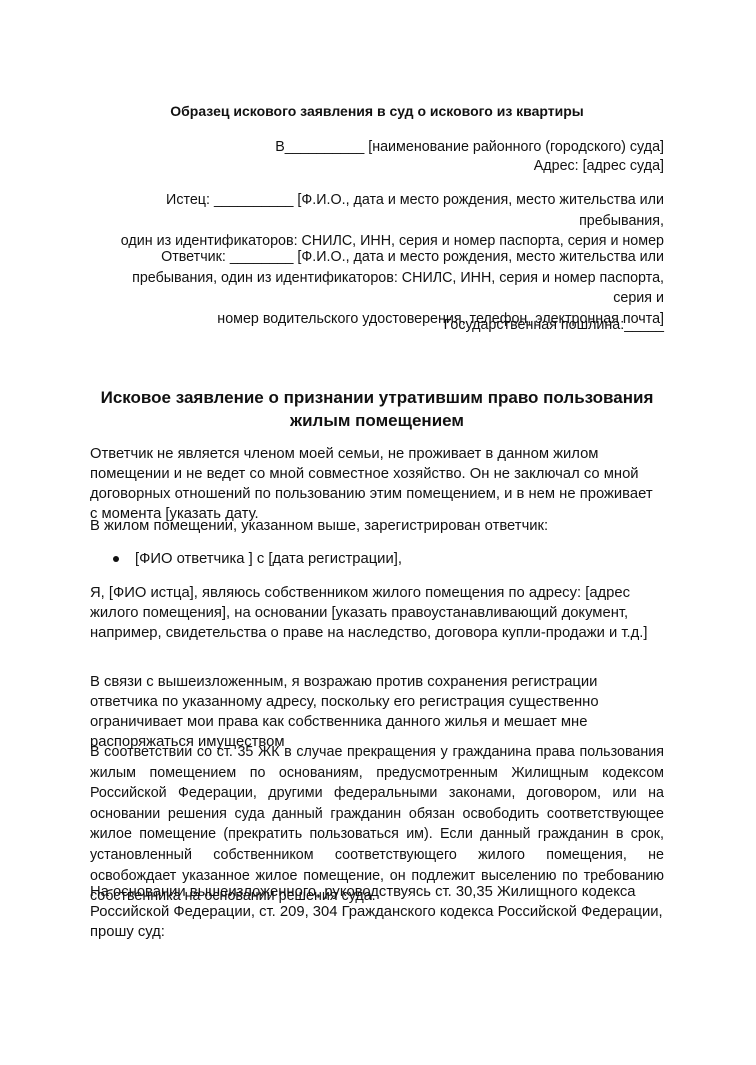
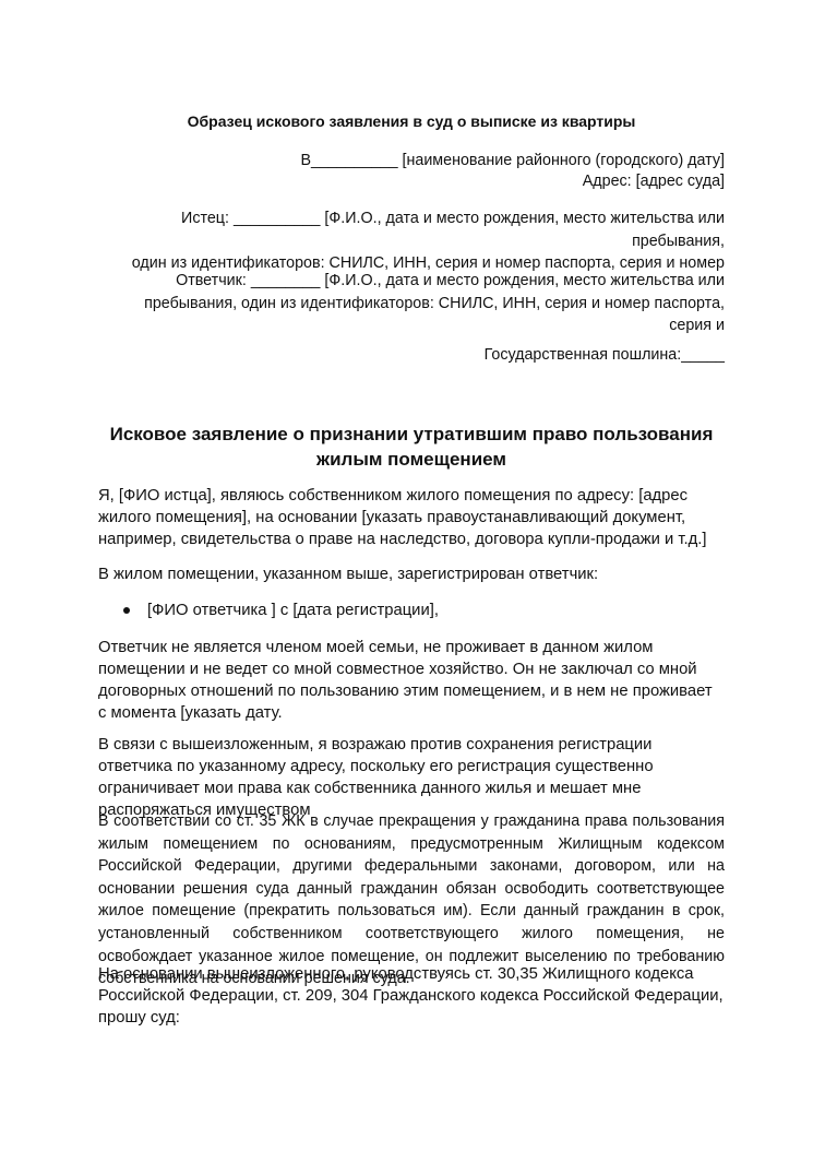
- Образец искового заявления в суд о искового из квартиры
+ Образец искового заявления в суд о выписке из квартиры
- В__________ [наименование районного (городского) суда]
+ В__________ [наименование районного (городского) дату]
  Адрес: [адрес суда]
  Истец: __________ [Ф.И.О., дата и место рождения, место жительства или пребывания,
  один из идентификаторов: СНИЛС, ИНН, серия и номер паспорта, серия и номер
  Ответчик: ________ [Ф.И.О., дата и место рождения, место жительства или
  пребывания, один из идентификаторов: СНИЛС, ИНН, серия и номер паспорта, серия и
- номер водительского удостоверения, телефон, электронная почта]
  Государственная пошлина:_____
  Исковое заявление о признании утратившим право пользования
  жилым помещением
- Ответчик не является членом моей семьи, не проживает в данном жилом помещении и не ведет со мной совместное хозяйство. Он не заключал со мной договорных отношений по пользованию этим помещением, и в нем не проживает с момента [указать дату.
+ Я, [ФИО истца], являюсь собственником жилого помещения по адресу: [адрес жилого помещения], на основании [указать правоустанавливающий документ, например, свидетельства о праве на наследство, договора купли-продажи и т.д.]
  В жилом помещении, указанном выше, зарегистрирован ответчик:
  [ФИО ответчика ] с [дата регистрации],
- Я, [ФИО истца], являюсь собственником жилого помещения по адресу: [адрес жилого помещения], на основании [указать правоустанавливающий документ, например, свидетельства о праве на наследство, договора купли-продажи и т.д.]
+ Ответчик не является членом моей семьи, не проживает в данном жилом помещении и не ведет со мной совместное хозяйство. Он не заключал со мной договорных отношений по пользованию этим помещением, и в нем не проживает с момента [указать дату.
  В связи с вышеизложенным, я возражаю против сохранения регистрации ответчика по указанному адресу, поскольку его регистрация существенно ограничивает мои права как собственника данного жилья и мешает мне распоряжаться имуществом
  В соответствии со ст. 35 ЖК в случае прекращения у гражданина права пользования жилым помещением по основаниям, предусмотренным Жилищным кодексом Российской Федерации, другими федеральными законами, договором, или на основании решения суда данный гражданин обязан освободить соответствующее жилое помещение (прекратить пользоваться им). Если данный гражданин в срок, установленный собственником соответствующего жилого помещения, не освобождает указанное жилое помещение, он подлежит выселению по требованию собственника на основании решения суда.
  На основании вышеизложенного, руководствуясь ст. 30,35 Жилищного кодекса Российской Федерации, ст. 209, 304 Гражданского кодекса Российской Федерации, прошу суд:
